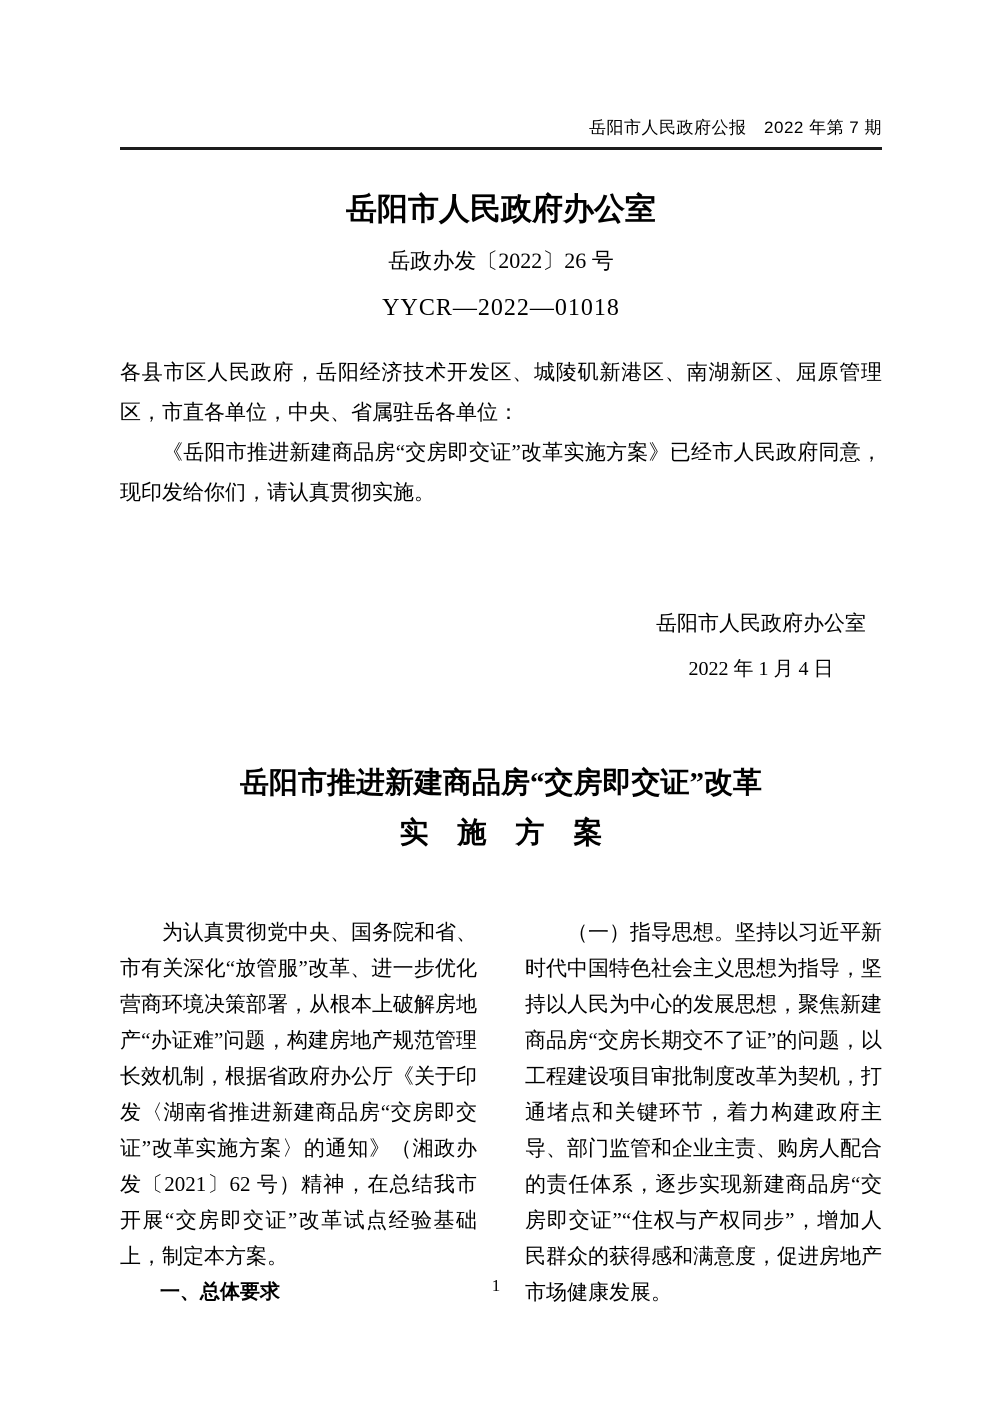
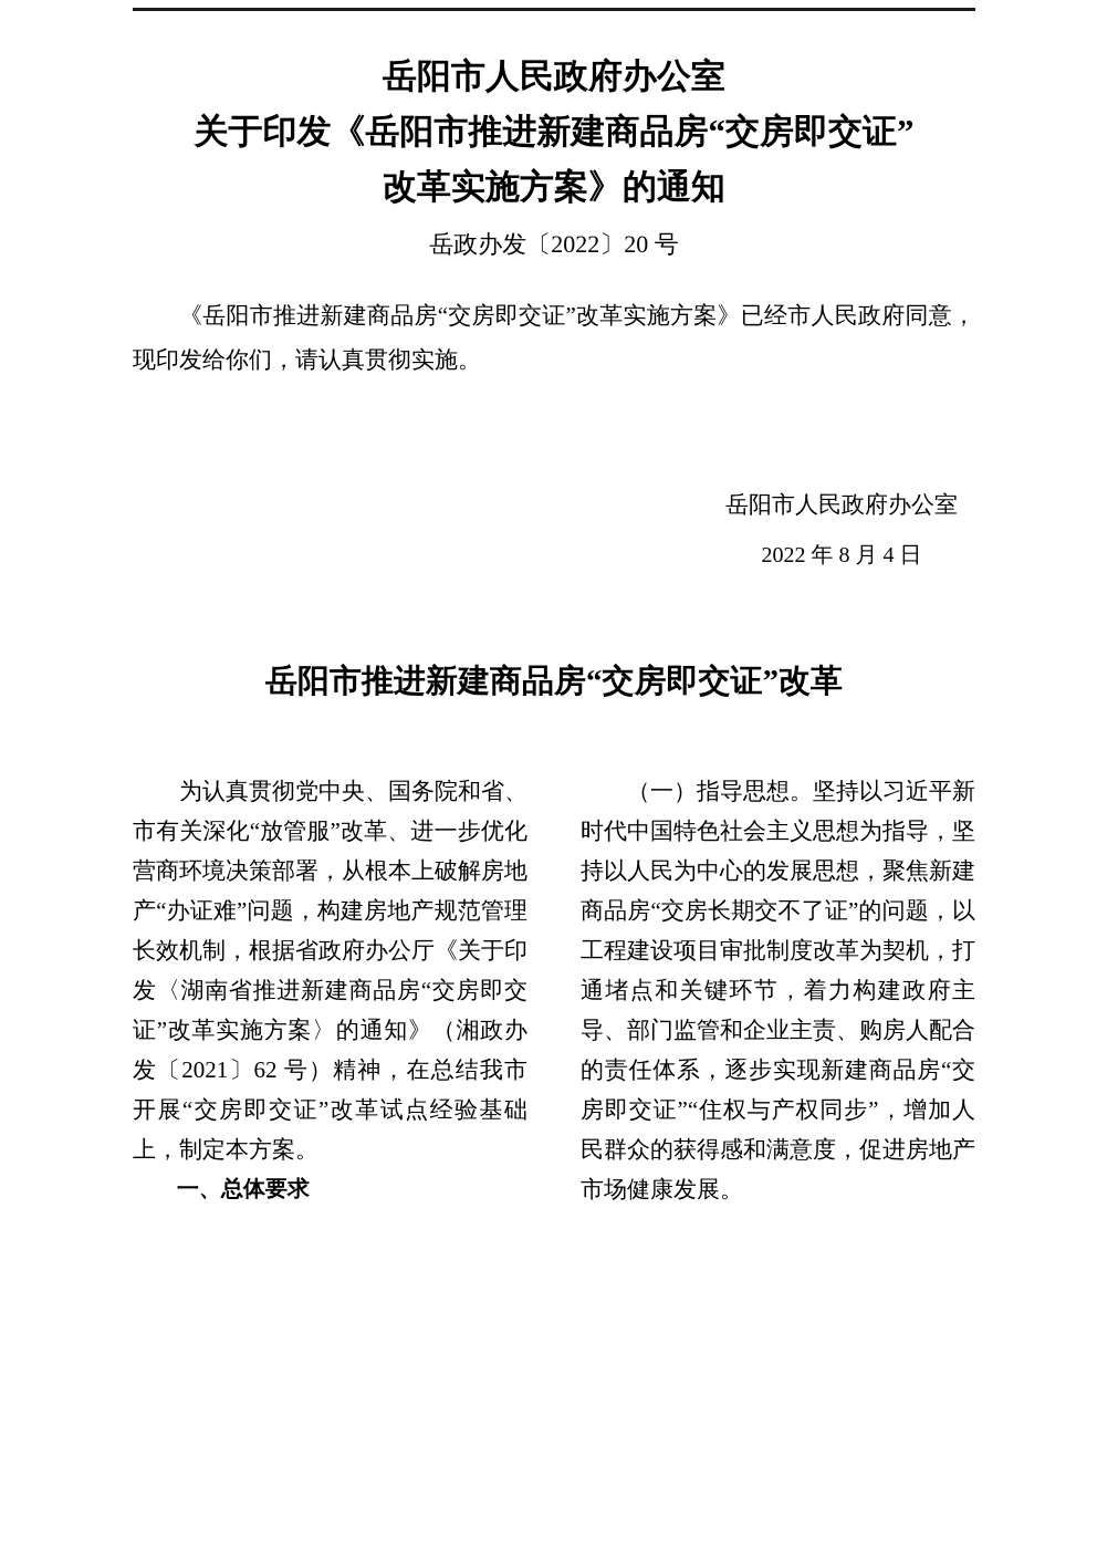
- 岳阳市人民政府公报 2022 年第 7 期
  岳阳市人民政府办公室
+ 关于印发《岳阳市推进新建商品房“交房即交证”
+ 改革实施方案》的通知
- 岳政办发〔2022〕26 号
+ 岳政办发〔2022〕20 号
- YYCR—2022—01018
- 各县市区人民政府，岳阳经济技术开发区、城陵矶新港区、南湖新区、屈原管理区，市直各单位，中央、省属驻岳各单位：
  《岳阳市推进新建商品房“交房即交证”改革实施方案》已经市人民政府同意，现印发给你们，请认真贯彻实施。
  岳阳市人民政府办公室
- 2022 年 1 月 4 日
+ 2022 年 8 月 4 日
  岳阳市推进新建商品房“交房即交证”改革
- 实 施 方 案
  为认真贯彻党中央、国务院和省、市有关深化“放管服”改革、进一步优化营商环境决策部署，从根本上破解房地产“办证难”问题，构建房地产规范管理长效机制，根据省政府办公厅《关于印发〈湖南省推进新建商品房“交房即交证”改革实施方案〉的通知》（湘政办发〔2021〕62 号）精神，在总结我市开展“交房即交证”改革试点经验基础上，制定本方案。
  一、总体要求
  （一）指导思想。坚持以习近平新时代中国特色社会主义思想为指导，坚持以人民为中心的发展思想，聚焦新建商品房“交房长期交不了证”的问题，以工程建设项目审批制度改革为契机，打通堵点和关键环节，着力构建政府主导、部门监管和企业主责、购房人配合的责任体系，逐步实现新建商品房“交房即交证”“住权与产权同步”，增加人民群众的获得感和满意度，促进房地产市场健康发展。
- 1
